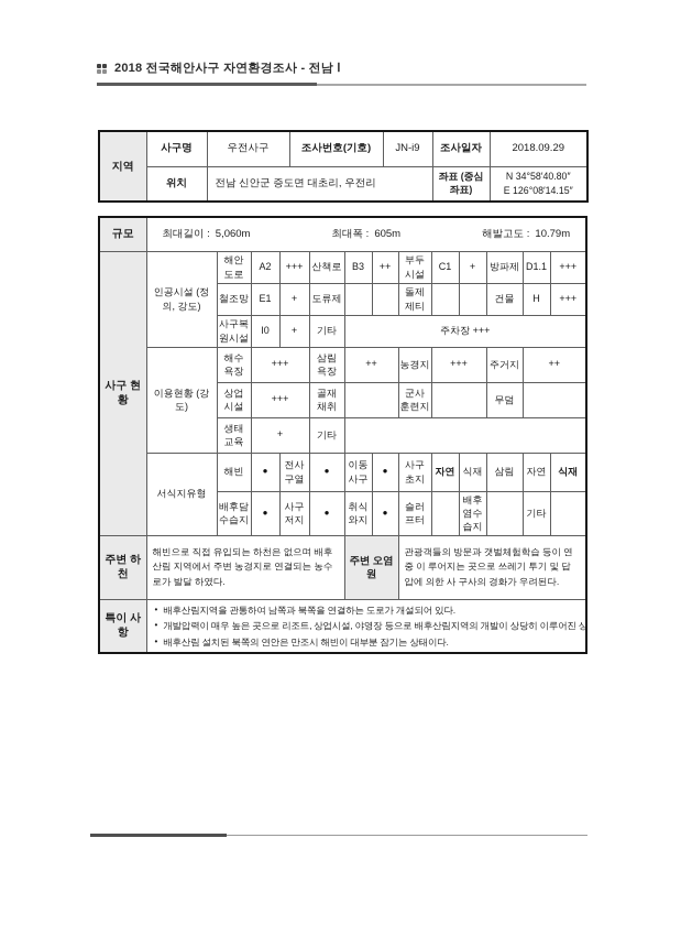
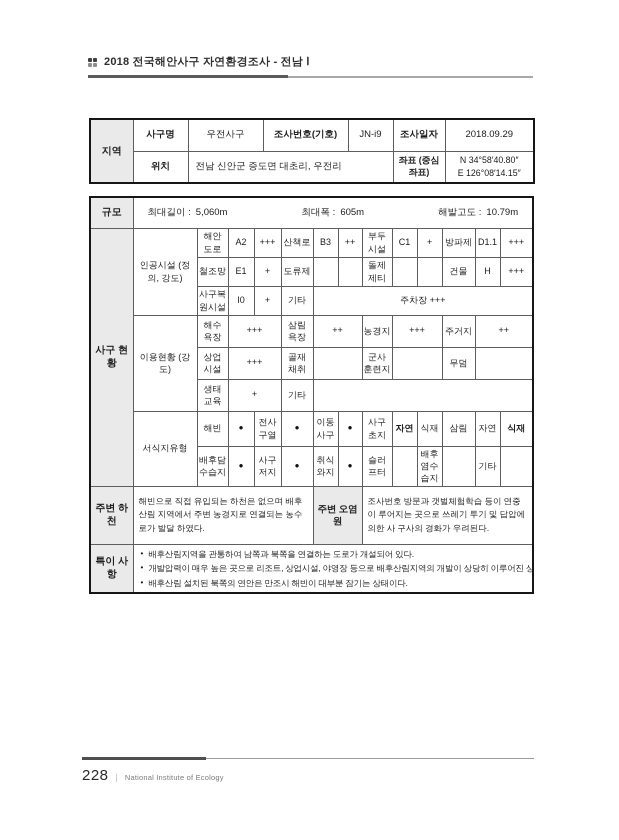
  2018 전국해안사구 자연환경조사 - 전남 Ⅰ
  지역	사구명	우전사구	조사번호(기호)	JN-i9	조사일자	2018.09.29
  위치	전남 신안군 증도면 대초리, 우전리	좌표 (중심좌표)	N 34°58′40.80″ E 126°08′14.15″
  규모	최대길이 : 5,060m 최대폭 : 605m 해발고도 : 10.79m
  사구 현황	인공시설 (정의, 강도)	해안 도로	A2	+++	산책로	B3	++	부두 시설	C1	+	방파제	D1.1	+++
  철조망	E1	+	도류제			돌제 제티			건물	H	+++
  사구복 원시설	I0	+	기타	주차장 +++
  이용현황 (강도)	해수 욕장	+++	삼림 욕장	++	농경지	+++	주거지	++
  상업 시설	+++	골재 채취		군사 훈련지		무덤
  생태 교육	+	기타
  서식지유형	해빈	●	전사 구열	●	이동 사구	●	사구 초지	자연	식재	삼림	자연	식재
  배후담 수습지	●	사구 저지	●	취식 와지	●	슬러 프터		배후 염수 습지		기타
- 주변 하천	해빈으로 직접 유입되는 하천은 없으며 배후산림 지역에서 주변 농경지로 연결되는 농수로가 발달 하였다.	주변 오염원	관광객들의 방문과 갯벌체험학습 등이 연중 이 루어지는 곳으로 쓰레기 투기 및 답압에 의한 사 구사의 경화가 우려된다.
+ 주변 하천	해빈으로 직접 유입되는 하천은 없으며 배후산림 지역에서 주변 농경지로 연결되는 농수로가 발달 하였다.	주변 오염원	조사번호 방문과 갯벌체험학습 등이 연중 이 루어지는 곳으로 쓰레기 투기 및 답압에 의한 사 구사의 경화가 우려된다.
  특이 사항	• 배후산림지역을 관통하여 남쪽과 북쪽을 연결하는 도로가 개설되어 있다. • 개발압력이 매우 높은 곳으로 리조트, 상업시설, 야영장 등으로 배후산림지역의 개발이 상당히 이루어진 상 • 배후산림 설치된 북쪽의 연안은 만조시 해빈이 대부분 잠기는 상태이다.
+ 228
+ |
+ National Institute of Ecology
